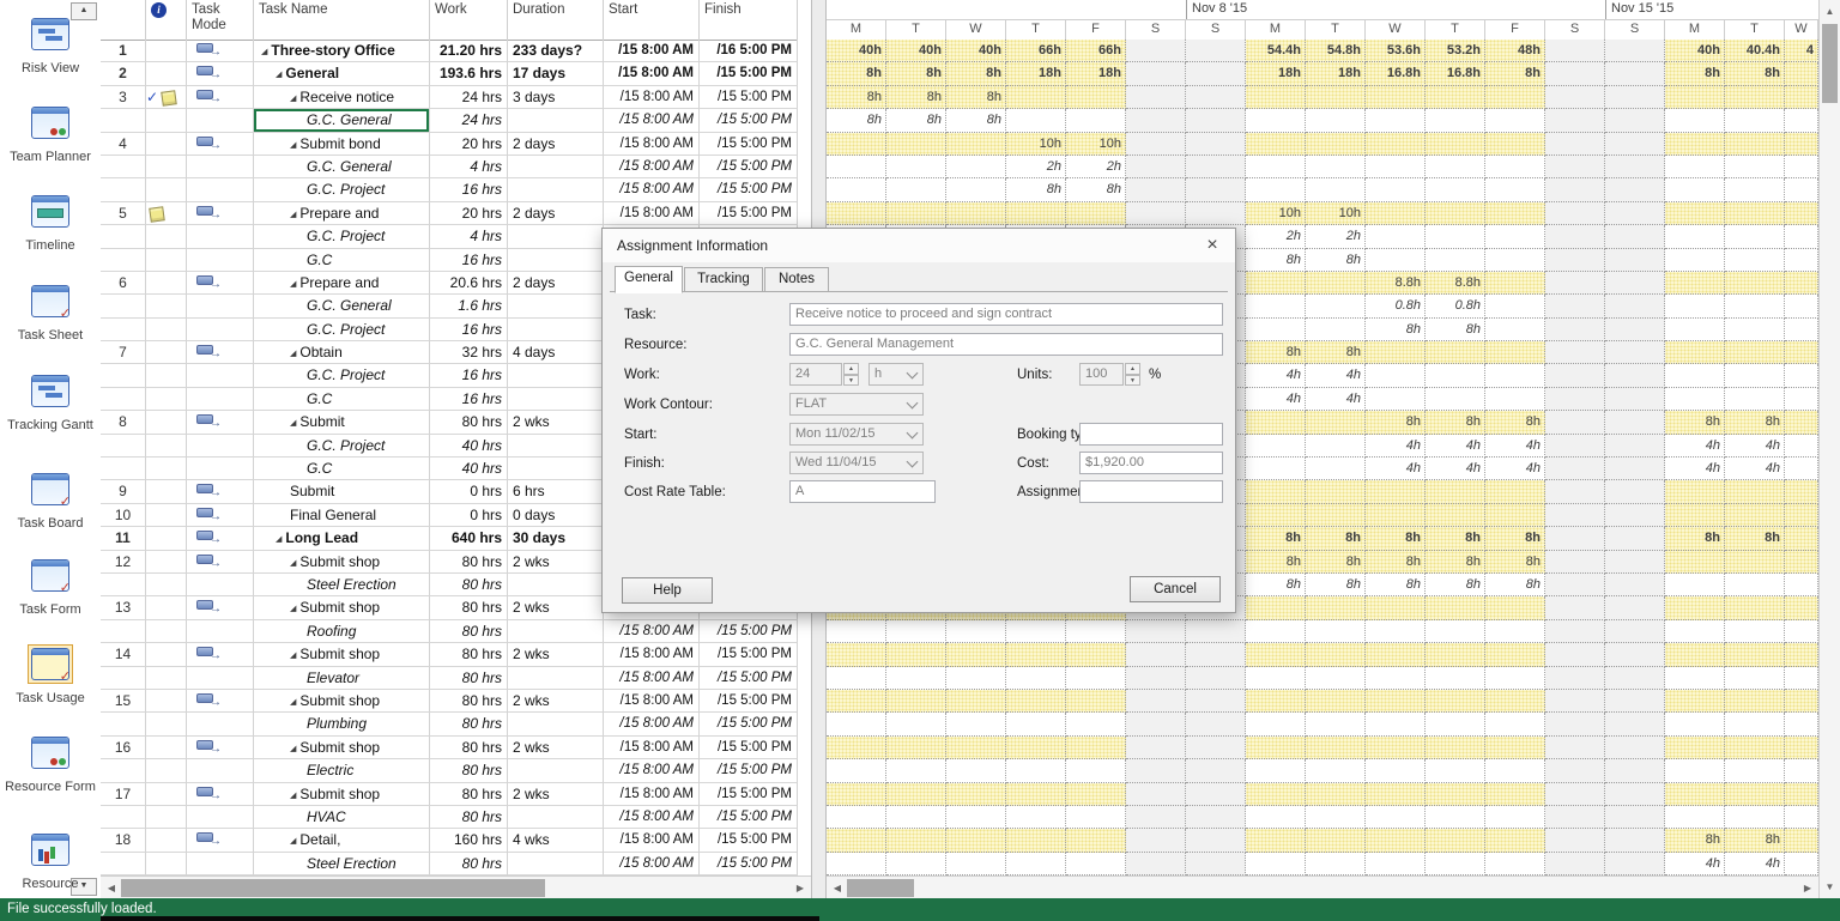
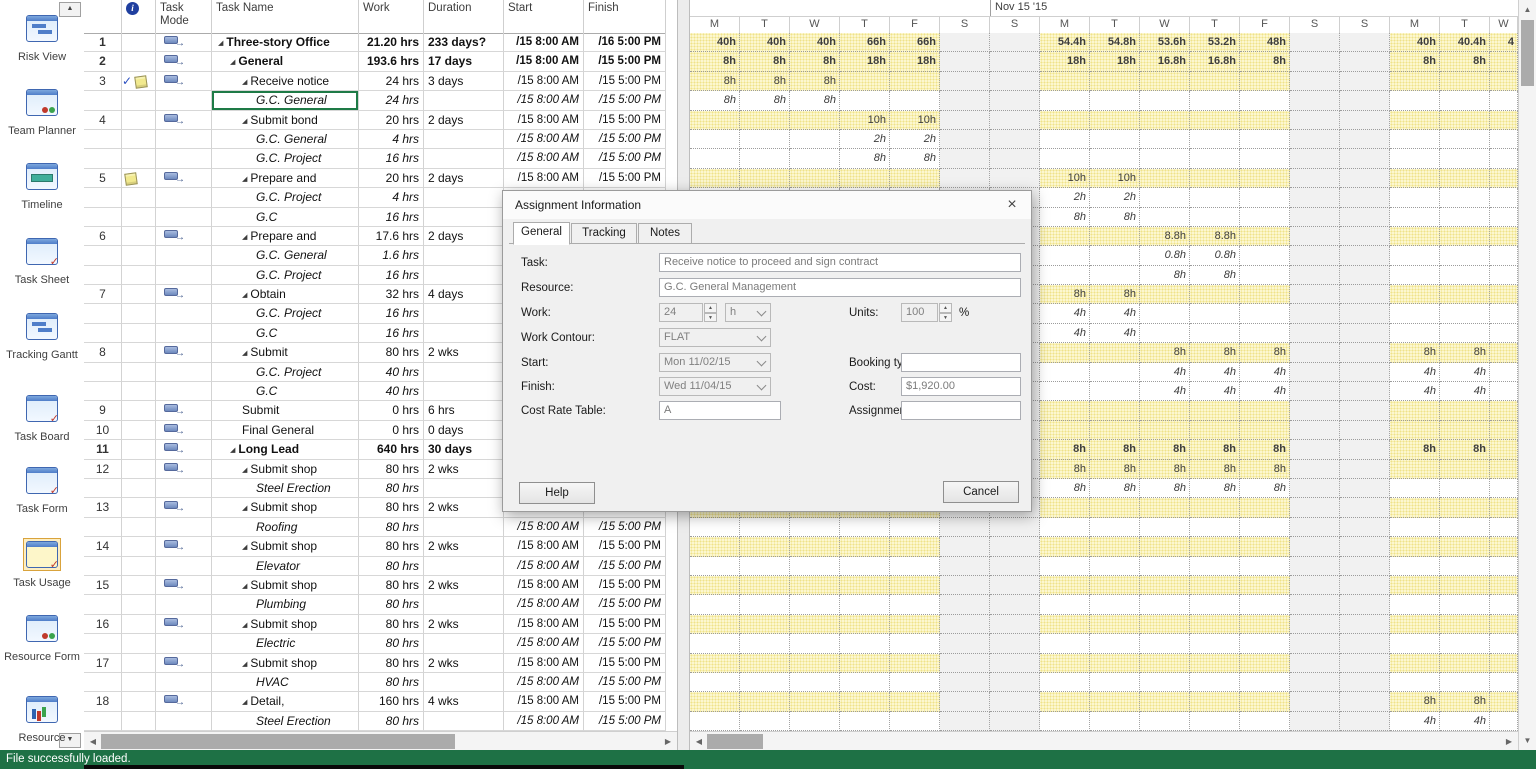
  Risk View
  Team Planner
  Timeline
  Task Sheet
  Tracking Gantt
  Task Board
  Task Form
  Task Usage
  Resource Form
  Resource
  i
  Task Mode
  Task Name
  Work
  Duration
  Start
  Finish
  1
  Three-story Office
  21.20 hrs
  233 days?
  /15 8:00 AM
  /16 5:00 PM
  2
  General
  193.6 hrs
  17 days
  /15 8:00 AM
  /15 5:00 PM
  3
  ✓
  Receive notice
  24 hrs
  3 days
  /15 8:00 AM
  /15 5:00 PM
  G.C. General
  24 hrs
  /15 8:00 AM
  /15 5:00 PM
  4
  Submit bond
  20 hrs
  2 days
  /15 8:00 AM
  /15 5:00 PM
  G.C. General
  4 hrs
  /15 8:00 AM
  /15 5:00 PM
  G.C. Project
  16 hrs
  /15 8:00 AM
  /15 5:00 PM
  5
  Prepare and
  20 hrs
  2 days
  /15 8:00 AM
  /15 5:00 PM
  G.C. Project
  4 hrs
  G.C
  16 hrs
  6
  Prepare and
- 20.6 hrs
+ 17.6 hrs
  2 days
  G.C. General
  1.6 hrs
  G.C. Project
  16 hrs
  7
  Obtain
  32 hrs
  4 days
  G.C. Project
  16 hrs
  G.C
  16 hrs
  8
  Submit
  80 hrs
  2 wks
  G.C. Project
  40 hrs
  G.C
  40 hrs
  9
  Submit
  0 hrs
  6 hrs
  10
  Final General
  0 hrs
  0 days
  11
  Long Lead
  640 hrs
  30 days
  12
  Submit shop
  80 hrs
  2 wks
  Steel Erection
  80 hrs
  13
  Submit shop
  80 hrs
  2 wks
  Roofing
  80 hrs
  /15 8:00 AM
  /15 5:00 PM
  14
  Submit shop
  80 hrs
  2 wks
  /15 8:00 AM
  /15 5:00 PM
  Elevator
  80 hrs
  /15 8:00 AM
  /15 5:00 PM
  15
  Submit shop
  80 hrs
  2 wks
  /15 8:00 AM
  /15 5:00 PM
  Plumbing
  80 hrs
  /15 8:00 AM
  /15 5:00 PM
  16
  Submit shop
  80 hrs
  2 wks
  /15 8:00 AM
  /15 5:00 PM
  Electric
  80 hrs
  /15 8:00 AM
  /15 5:00 PM
  17
  Submit shop
  80 hrs
  2 wks
  /15 8:00 AM
  /15 5:00 PM
  HVAC
  80 hrs
  /15 8:00 AM
  /15 5:00 PM
  18
  Detail,
  160 hrs
  4 wks
  /15 8:00 AM
  /15 5:00 PM
  Steel Erection
  80 hrs
  /15 8:00 AM
  /15 5:00 PM
  ◀
  ▶
- Nov 8 '15
  Nov 15 '15
  M
  T
  W
  T
  F
  S
  S
  M
  T
  W
  T
  F
  S
  S
  M
  T
  W
  40h
  40h
  40h
  66h
  66h
  54.4h
  54.8h
  53.6h
  53.2h
  48h
  40h
  40.4h
  4
  8h
  8h
  8h
  18h
  18h
  18h
  18h
  16.8h
  16.8h
  8h
  8h
  8h
  8h
  8h
  8h
  8h
  8h
  8h
  10h
  10h
  2h
  2h
  8h
  8h
  10h
  10h
  2h
  2h
  8h
  8h
  8.8h
  8.8h
  0.8h
  0.8h
  8h
  8h
  8h
  8h
  4h
  4h
  4h
  4h
  8h
  8h
  8h
  8h
  8h
  4h
  4h
  4h
  4h
  4h
  4h
  4h
  4h
  4h
  4h
  8h
  8h
  8h
  8h
  8h
  8h
  8h
  8h
  8h
  8h
  8h
  8h
  8h
  8h
  8h
  8h
  8h
  8h
  8h
  4h
  4h
  ◀
  ▶
  ▲
  ▼
  Assignment Information
  ×
  General
  Tracking
  Notes
  Task:
  Receive notice to proceed and sign contract
  Resource:
  G.C. General Management
  Work:
  24
  h
  Units:
  100
  %
  Work Contour:
  FLAT
  Start:
  Mon 11/02/15
  Booking ty
  Finish:
  Wed 11/04/15
  Cost:
  $1,920.00
  Cost Rate Table:
  A
  Help
  Cancel
  File successfully loaded.
